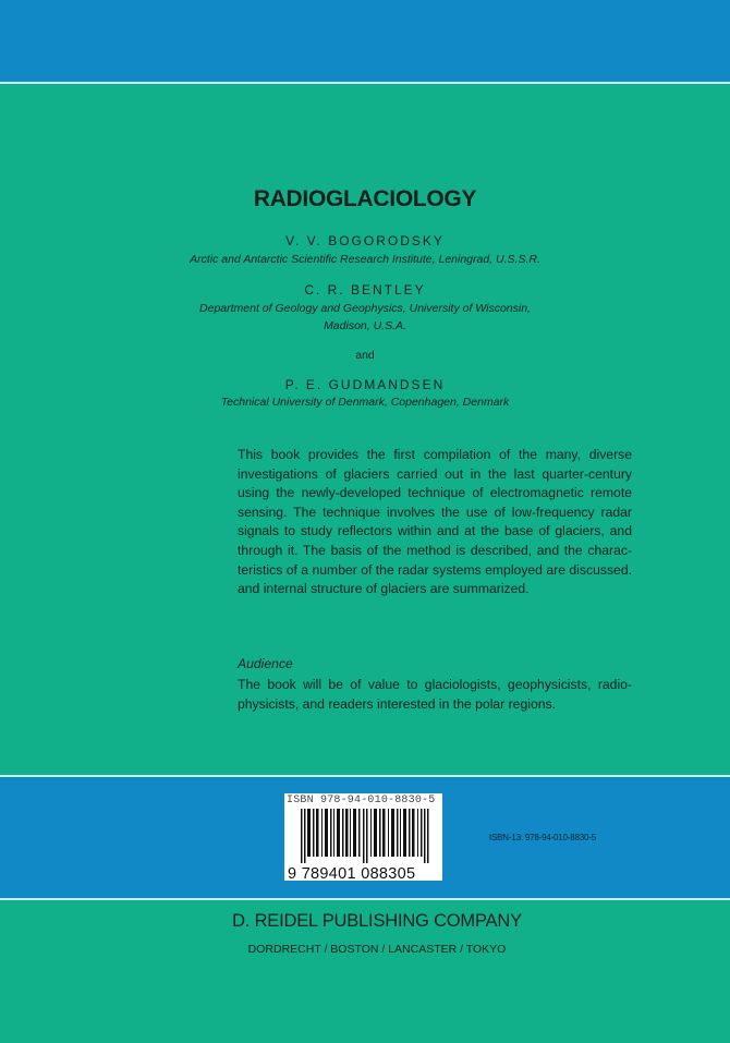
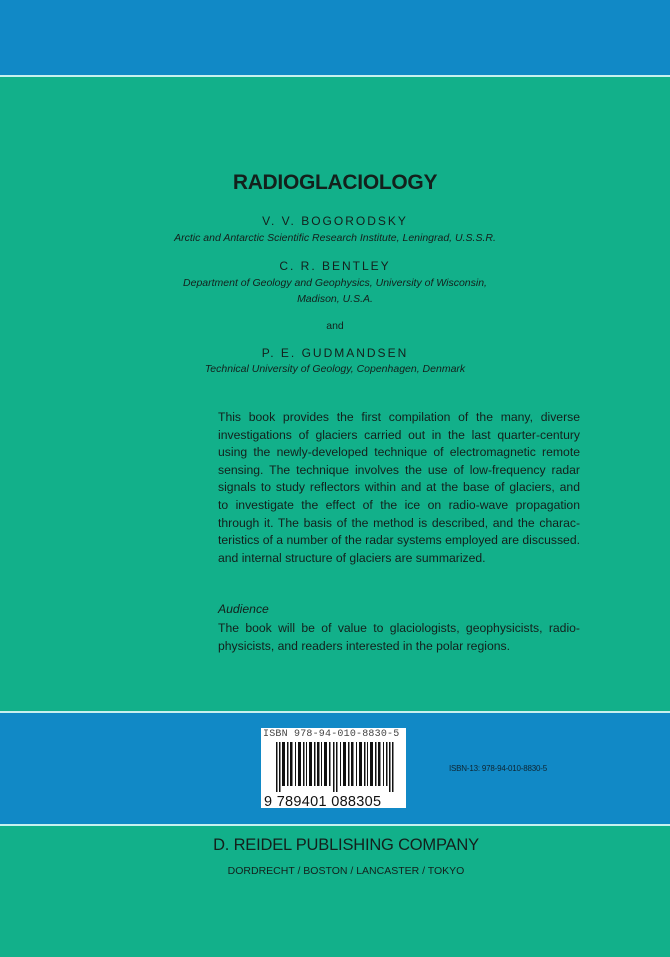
  RADIOGLACIOLOGY
  V. V. BOGORODSKY
  Arctic and Antarctic Scientific Research Institute, Leningrad, U.S.S.R.
  C. R. BENTLEY
  Department of Geology and Geophysics, University of Wisconsin,
  Madison, U.S.A.
  and
  P. E. GUDMANDSEN
- Technical University of Denmark, Copenhagen, Denmark
+ Technical University of Geology, Copenhagen, Denmark
  This book provides the first compilation of the many, diverse
  investigations of glaciers carried out in the last quarter-century
  using the newly-developed technique of electromagnetic remote
  sensing. The technique involves the use of low-frequency radar
  signals to study reflectors within and at the base of glaciers, and
+ to investigate the effect of the ice on radio-wave propagation
  through it. The basis of the method is described, and the charac-
  teristics of a number of the radar systems employed are discussed.
  and internal structure of glaciers are summarized.
  Audience
  The book will be of value to glaciologists, geophysicists, radio-
  physicists, and readers interested in the polar regions.
  ISBN 978-94-010-8830-5
  9 789401 088305
  ISBN-13: 978-94-010-8830-5
  D. REIDEL PUBLISHING COMPANY
  DORDRECHT / BOSTON / LANCASTER / TOKYO
